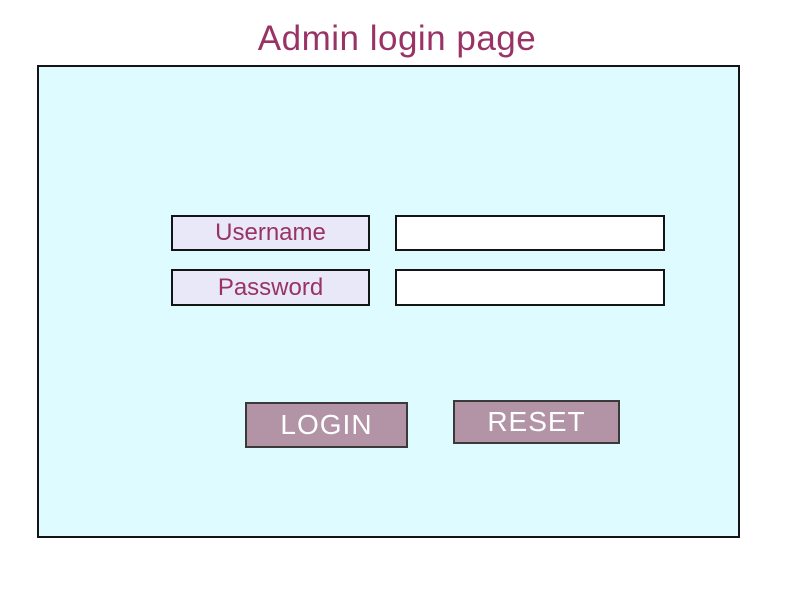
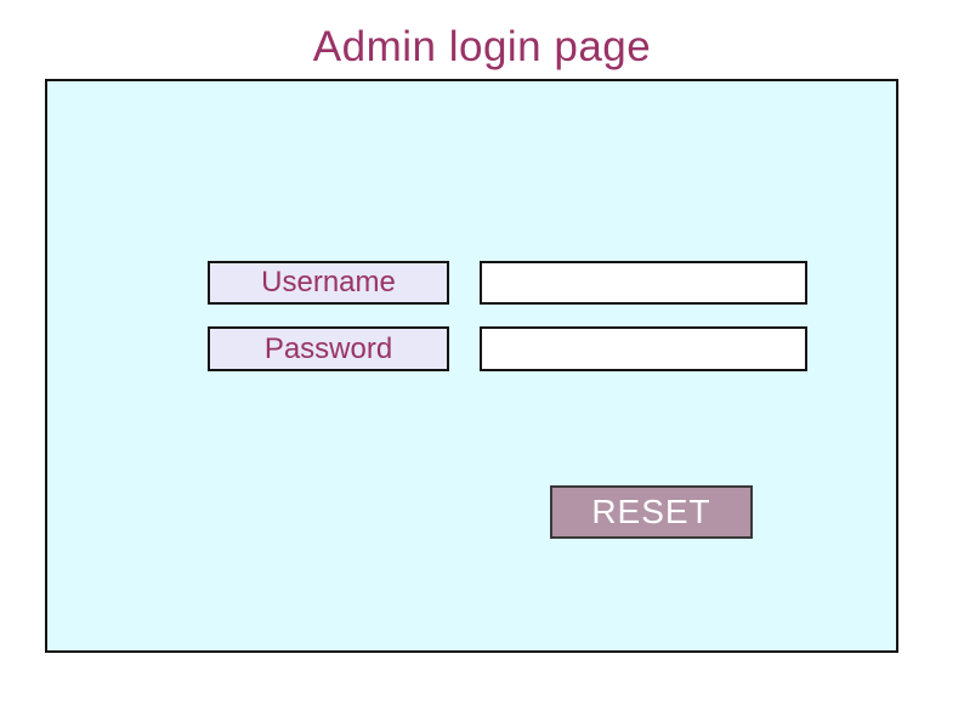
  Admin login page
  Username
  Password
- LOGIN
  RESET
